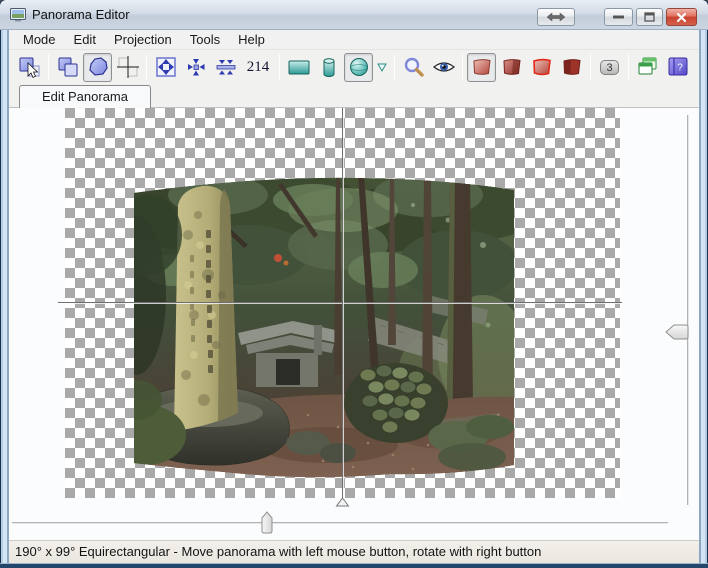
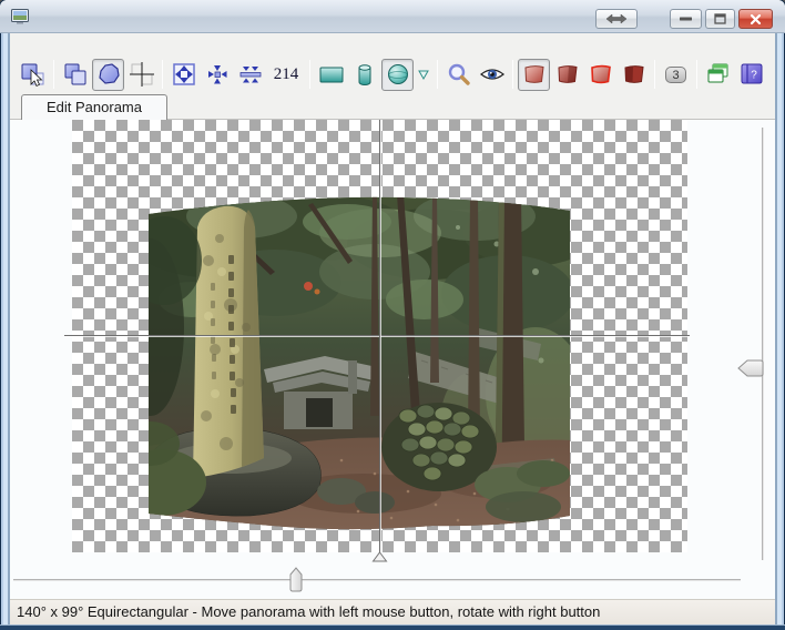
- Panorama Editor
- Mode
- Edit
- Projection
- Tools
- Help
  214
  3
  ?
  Edit Panorama
- 190° x 99° Equirectangular - Move panorama with left mouse button, rotate with right button
+ 140° x 99° Equirectangular - Move panorama with left mouse button, rotate with right button
